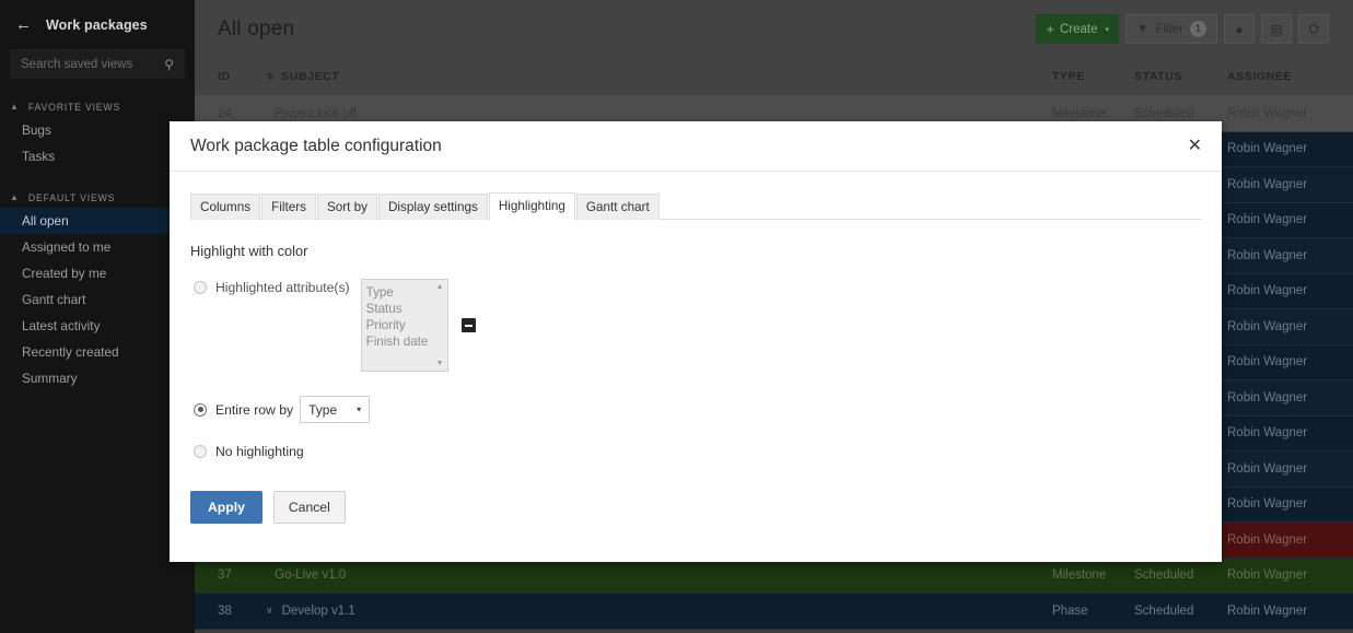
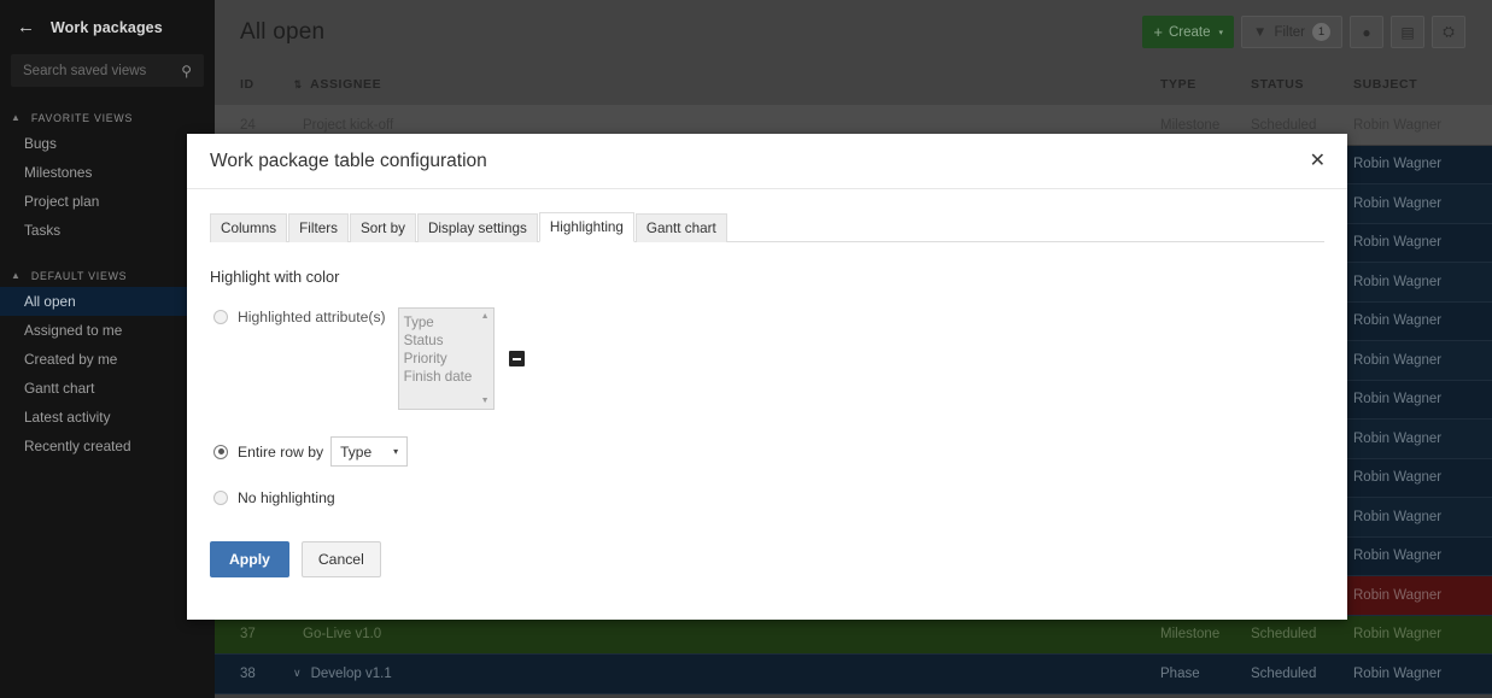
  ←
  Work packages
  Search saved views
  ⚲
  ▲
  FAVORITE VIEWS
  Bugs
+ Milestones
+ Project plan
  Tasks
  ▲
  DEFAULT VIEWS
  All open
  Assigned to me
  Created by me
  Gantt chart
  Latest activity
  Recently created
- Summary
  All open
  +
  Create
  ▼
  Filter
  1
  ●
  ▤
  ⛭
  ID
  ⇅
- SUBJECT
+ ASSIGNEE
  TYPE
  STATUS
- ASSIGNEE
+ SUBJECT
  Robin Wagner
  Robin Wagner
  Robin Wagner
  Robin Wagner
  Robin Wagner
  Robin Wagner
  Robin Wagner
  Robin Wagner
  Robin Wagner
  Robin Wagner
  Robin Wagner
  Robin Wagner
  37
  Go-Live v1.0
  Milestone
  Scheduled
  Robin Wagner
  38
  ∨
  Develop v1.1
  Phase
  Scheduled
  Robin Wagner
  Work package table configuration
  ✕
  Columns
  Filters
  Sort by
  Display settings
  Highlighting
  Gantt chart
  Highlight with color
  Highlighted attribute(s)
  Type
  Status
  Priority
  Finish date
  Entire row by
  Type
  ▾
  No highlighting
  Apply
  Cancel
